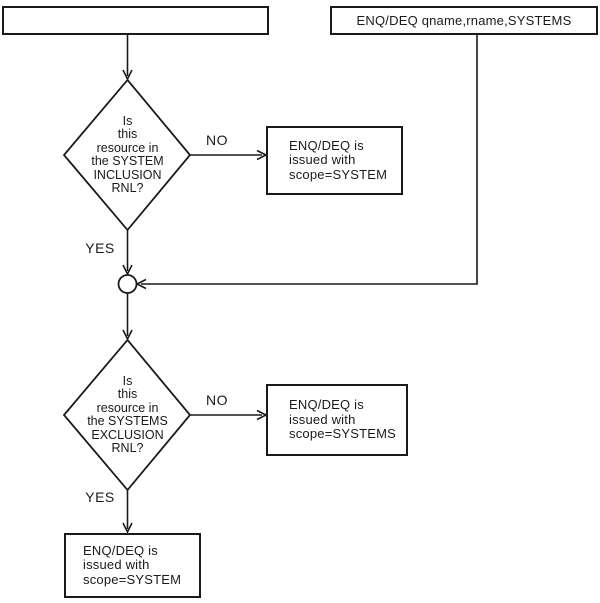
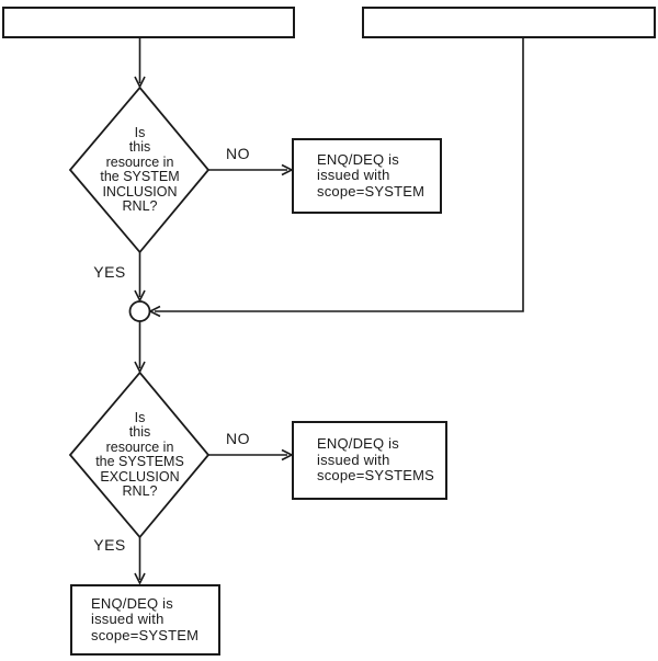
- ENQ/DEQ qname,rname,SYSTEMS
  Is
  this
  resource in
  the SYSTEM
  INCLUSION
  RNL?
  NO
  ENQ/DEQ is
  issued with
  scope=SYSTEM
  YES
  Is
  this
  resource in
  the SYSTEMS
  EXCLUSION
  RNL?
  NO
  ENQ/DEQ is
  issued with
  scope=SYSTEMS
  YES
  ENQ/DEQ is
  issued with
  scope=SYSTEM
